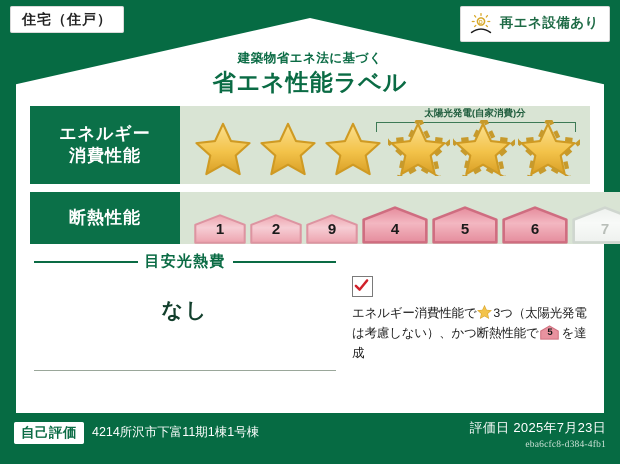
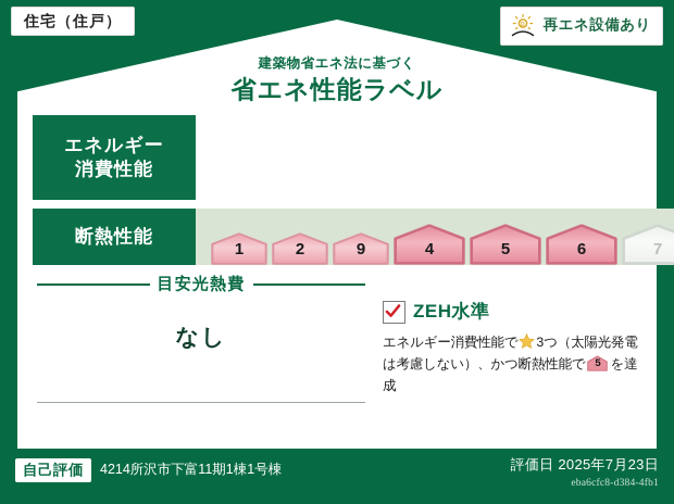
  建築物省エネ法に基づく
  省エネ性能ラベル
  住宅（住戸）
  再エネ設備あり
  エネルギー
  消費性能
- 太陽光発電(自家消費)分
  断熱性能
  1
  2
  9
  4
  5
  6
  7
  目安光熱費
  なし
+ ZEH水準
  エネルギー消費性能で 3つ（太陽光発電
  は考慮しない）、かつ断熱性能で
  5
  を達成
  自己評価
  4214所沢市下富11期1棟1号棟
  評価日 2025年7月23日
  eba6cfc8-d384-4fb1
